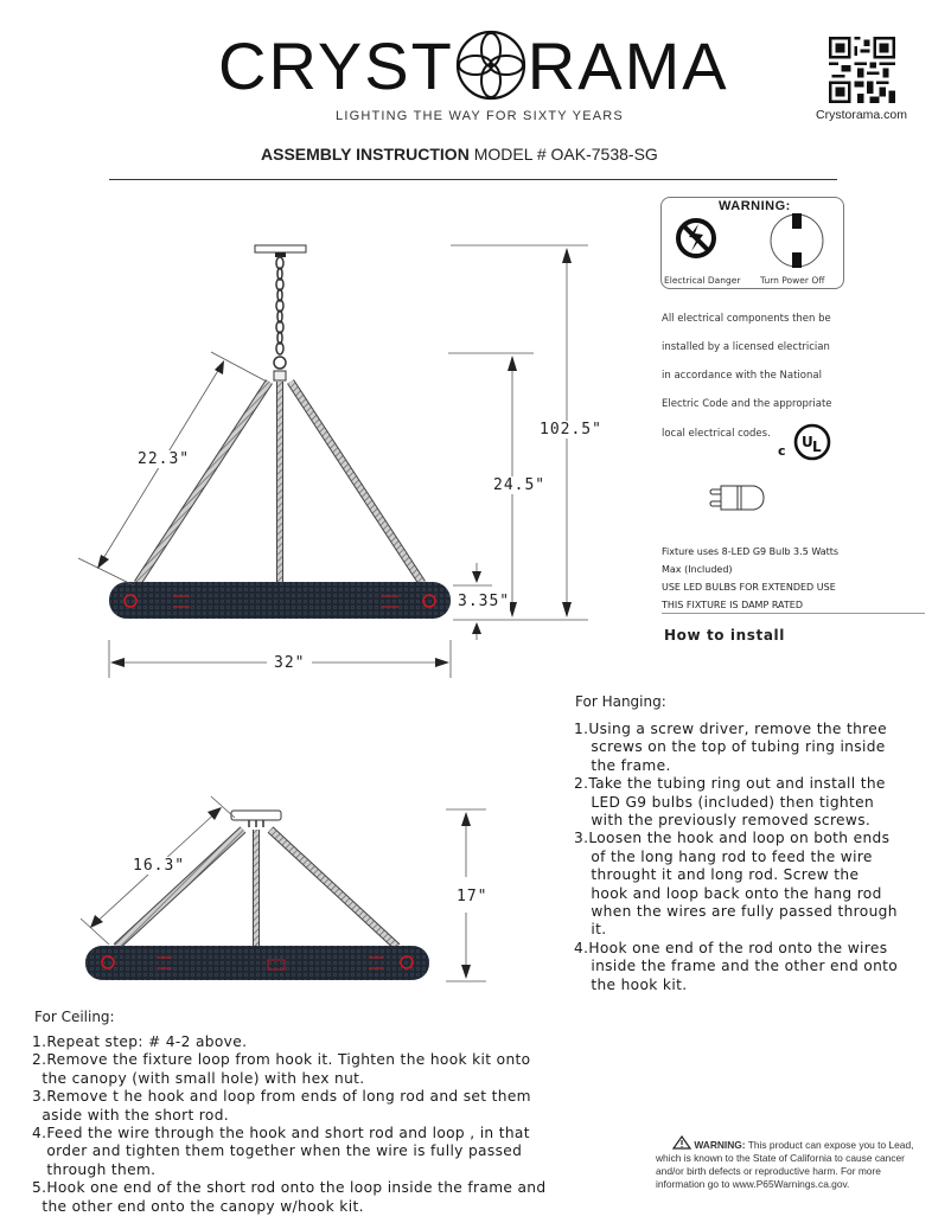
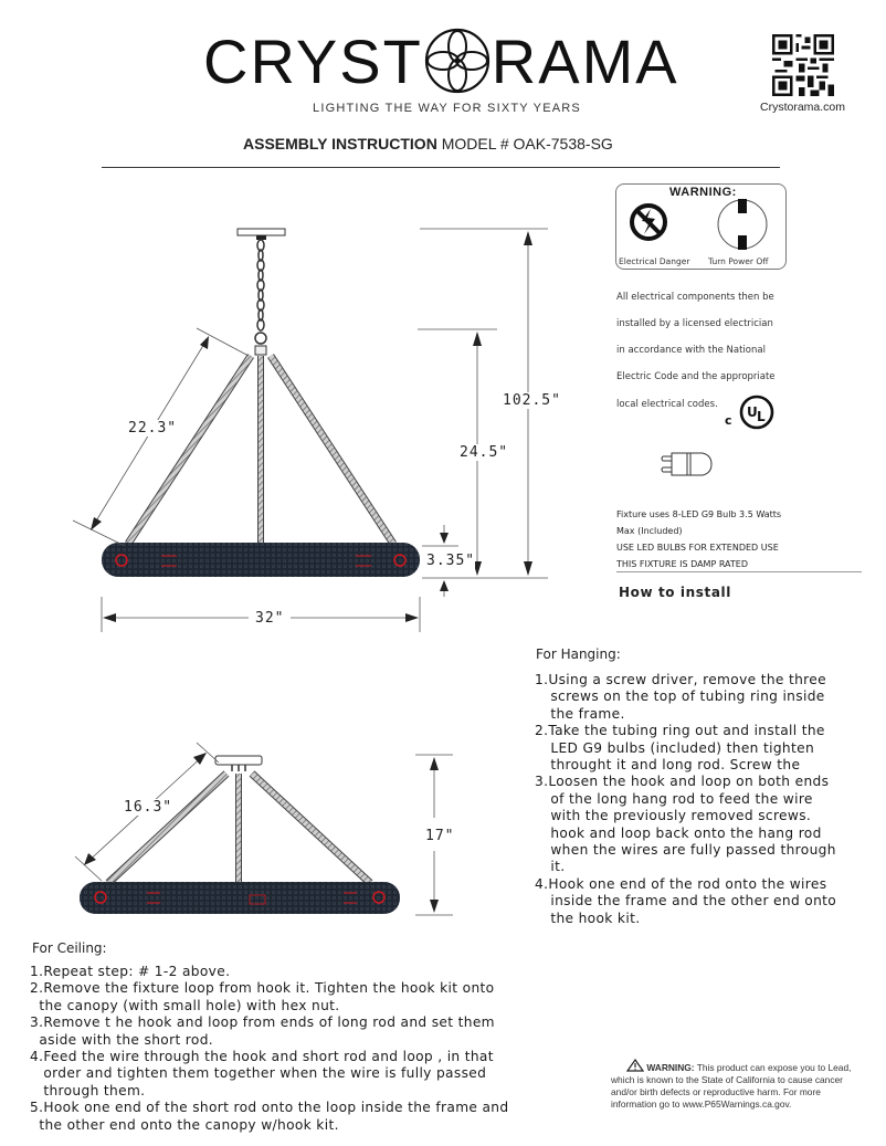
  CRYST RAMA
  LIGHTING THE WAY FOR SIXTY YEARS
  Crystorama.com
  ASSEMBLY INSTRUCTION MODEL # OAK-7538-SG
  WARNING:
  Electrical Danger
  Turn Power Off
  All electrical components then be
  installed by a licensed electrician
  in accordance with the National
  Electric Code and the appropriate
  local electrical codes.
  c
  U
  L
  Fixture uses 8-LED G9 Bulb 3.5 Watts
  Max (Included)
  USE LED BULBS FOR EXTENDED USE
  THIS FIXTURE IS DAMP RATED
  How to install
  22.3"
  24.5"
  102.5"
  3.35"
  32"
  16.3"
  17"
  For Hanging:
  1.
  Using a screw driver, remove the three
  screws on the top of tubing ring inside
  the frame.
  2.
  Take the tubing ring out and install the
  LED G9 bulbs (included) then tighten
- with the previously removed screws.
+ throught it and long rod. Screw the
  3.
  Loosen the hook and loop on both ends
  of the long hang rod to feed the wire
- throught it and long rod. Screw the
+ with the previously removed screws.
  hook and loop back onto the hang rod
  when the wires are fully passed through
  it.
  4.
  Hook one end of the rod onto the wires
  inside the frame and the other end onto
  the hook kit.
  For Ceiling:
  1.
- Repeat step: # 4-2 above.
+ Repeat step: # 1-2 above.
  2.
  Remove the fixture loop from hook it. Tighten the hook kit onto
  the canopy (with small hole) with hex nut.
  3.
  Remove t he hook and loop from ends of long rod and set them
  aside with the short rod.
  4.
  Feed the wire through the hook and short rod and loop , in that
  order and tighten them together when the wire is fully passed
  through them.
  5.
  Hook one end of the short rod onto the loop inside the frame and
  the other end onto the canopy w/hook kit.
  WARNING: This product can expose you to Lead,
  which is known to the State of California to cause cancer and/or birth defects or reproductive harm. For more information go to www.P65Warnings.ca.gov.
